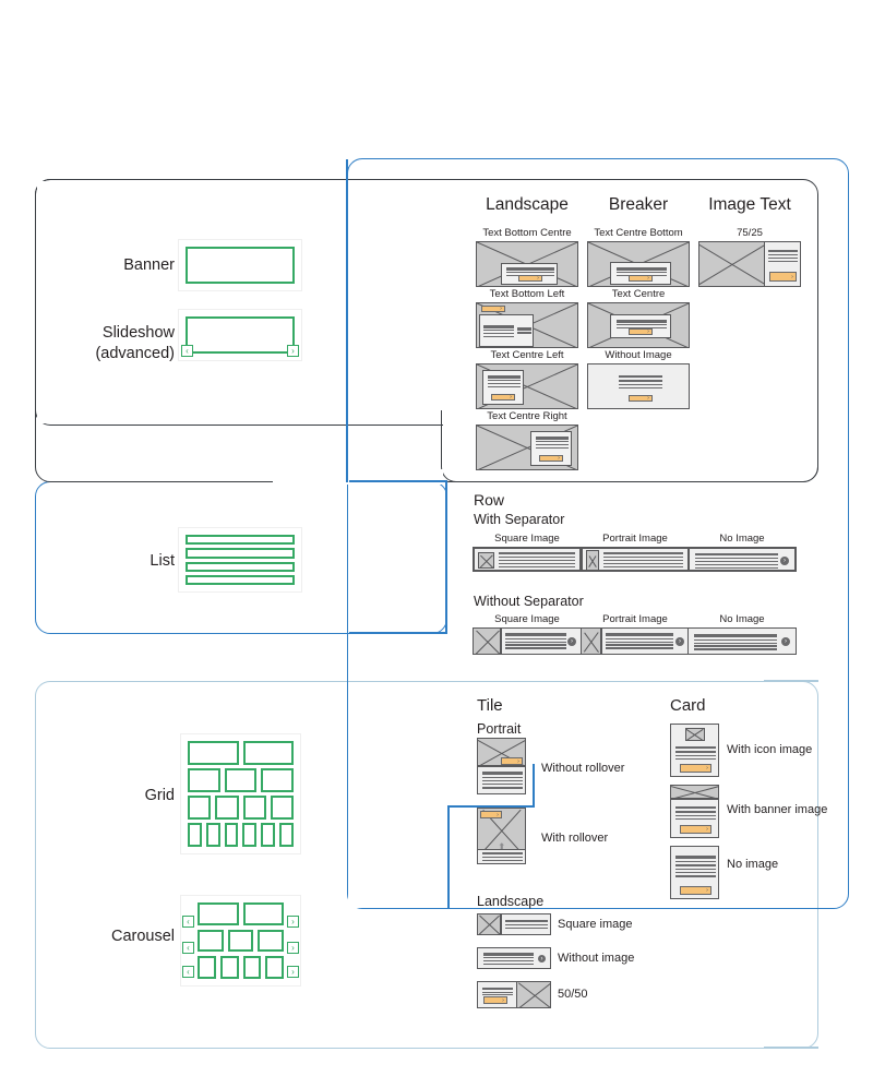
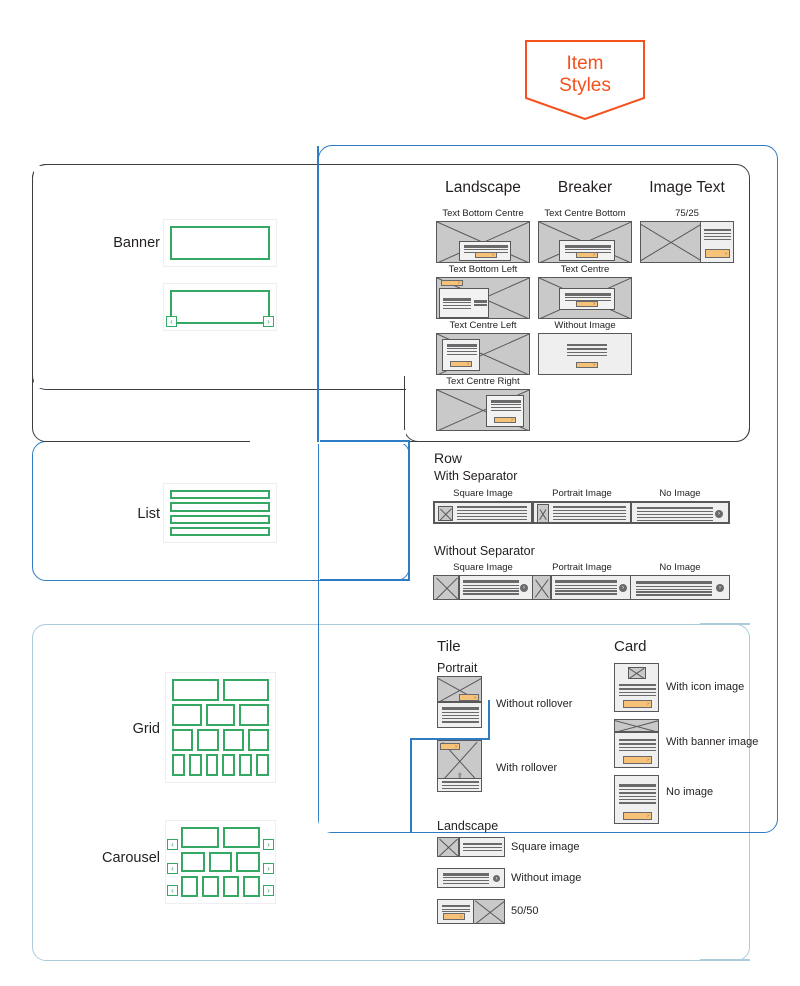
+ Item
+ Styles
  Banner
- Slideshow
- (advanced)
  ‹
  ›
  List
  Grid
  Carousel
  ‹
  ›
  ‹
  ›
  ‹
  ›
  Landscape
  Breaker
  Image Text
  Text Bottom Centre
  Text Bottom Left
  Text Centre Left
  Text Centre Right
  Text Centre Bottom
  Text Centre
  Without Image
  75/25
  Row
  With Separator
  Square Image
  Portrait Image
  No Image
  Without Separator
  Square Image
  Portrait Image
  No Image
  Tile
  Portrait
  Without rollover
  ⬆
  With rollover
  Landscape
  Square image
  Without image
  50/50
  Card
  With icon image
  With banner image
  No image
